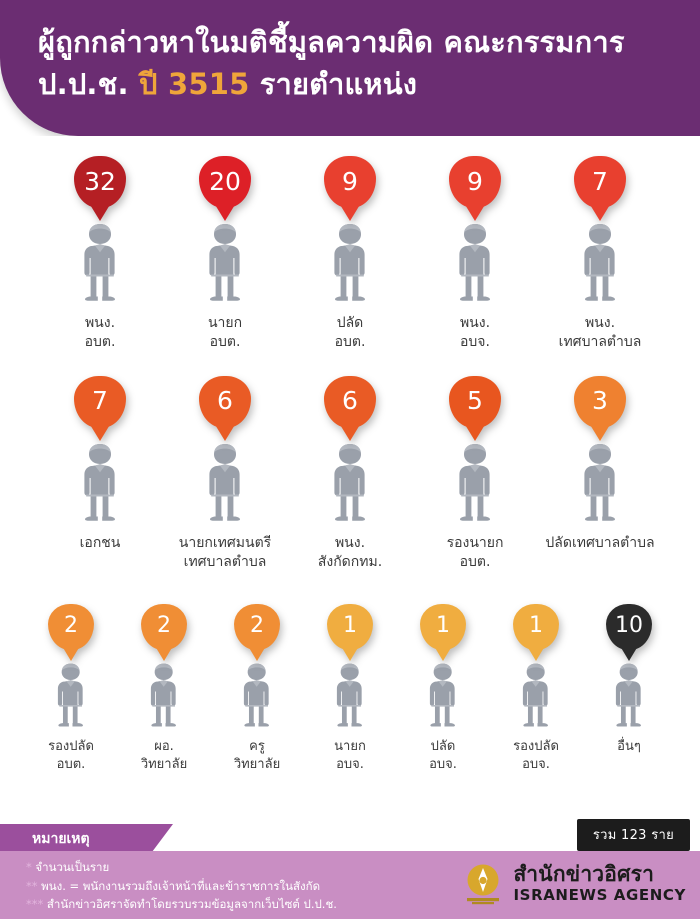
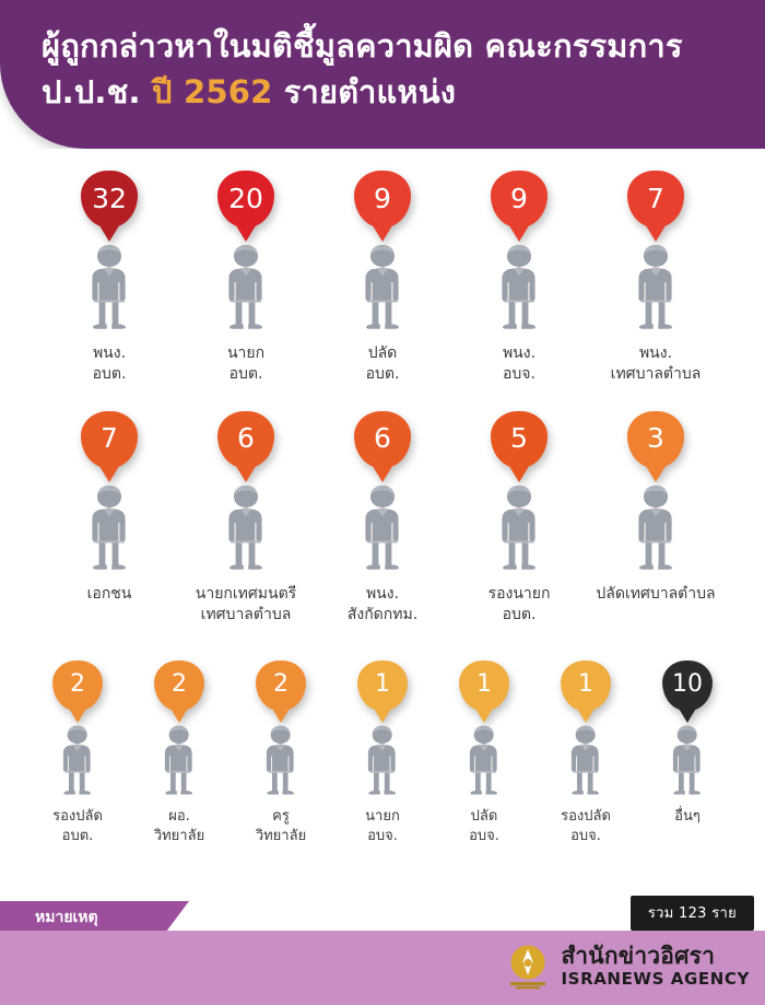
  ผู้ถูกกล่าวหาในมติชี้มูลความผิด คณะกรรมการ
- ป.ป.ช. ปี 3515 รายตำแหน่ง
+ ป.ป.ช. ปี 2562 รายตำแหน่ง
  32
  พนง.
  อบต.
  20
  นายก
  อบต.
  9
  ปลัด
  อบต.
  9
  พนง.
  อบจ.
  7
  พนง.
  เทศบาลตำบล
  7
  เอกชน
  6
  นายกเทศมนตรี
  เทศบาลตำบล
  6
  พนง.
  สังกัดกทม.
  5
  รองนายก
  อบต.
  3
  ปลัดเทศบาลตำบล
  2
  รองปลัด
  อบต.
  2
  ผอ.
  วิทยาลัย
  2
  ครู
  วิทยาลัย
  1
  นายก
  อบจ.
  1
  ปลัด
  อบจ.
  1
  รองปลัด
  อบจ.
  10
  อื่นๆ
  รวม 123 ราย
  หมายเหตุ
- * จำนวนเป็นราย
- ** พนง. = พนักงานรวมถึงเจ้าหน้าที่และข้าราชการในสังกัด
- *** สำนักข่าวอิศราจัดทำโดยรวบรวมข้อมูลจากเว็บไซต์ ป.ป.ช.
  สำนักข่าวอิศรา
  ISRANEWS AGENCY
